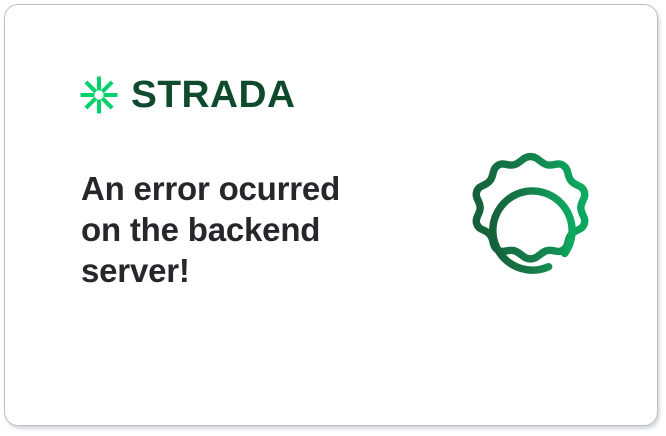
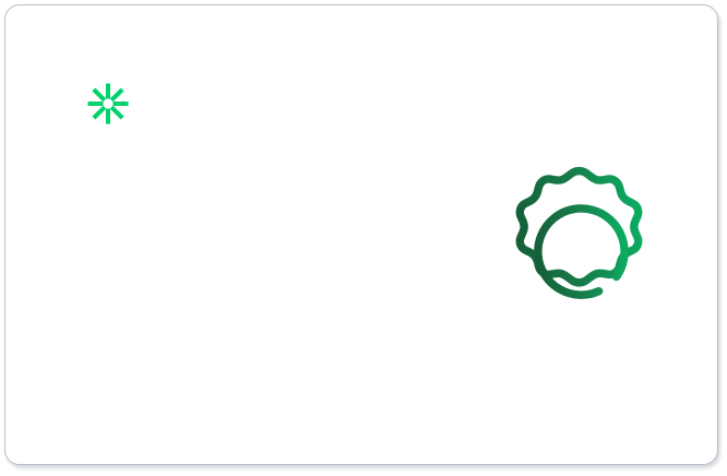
- STRADA
- An error ocurred on the backend server!
